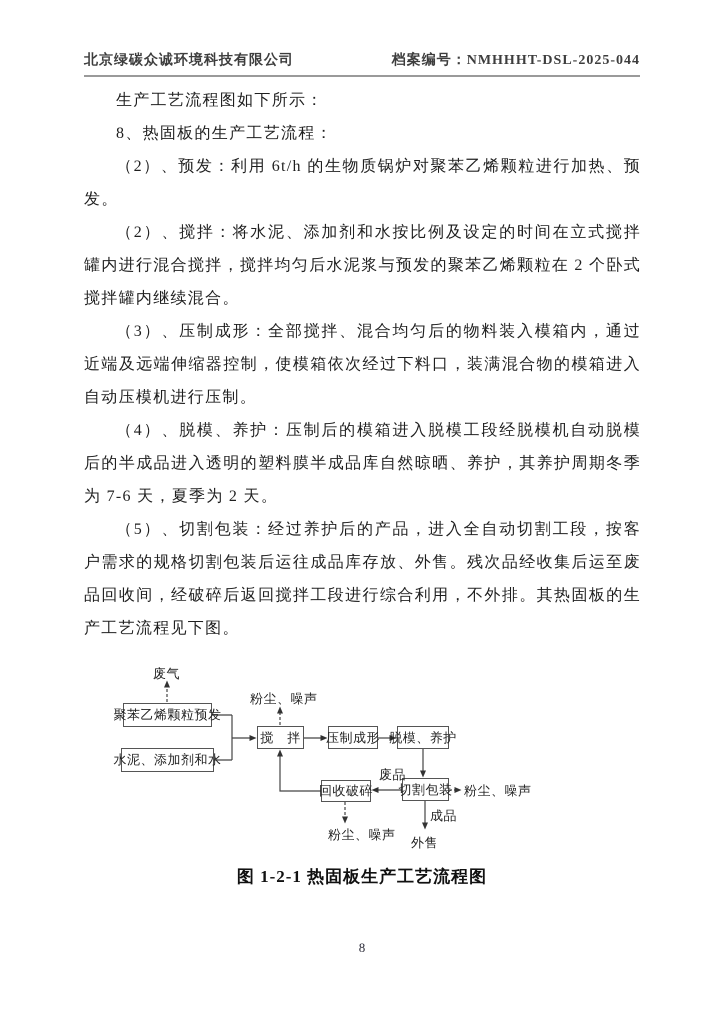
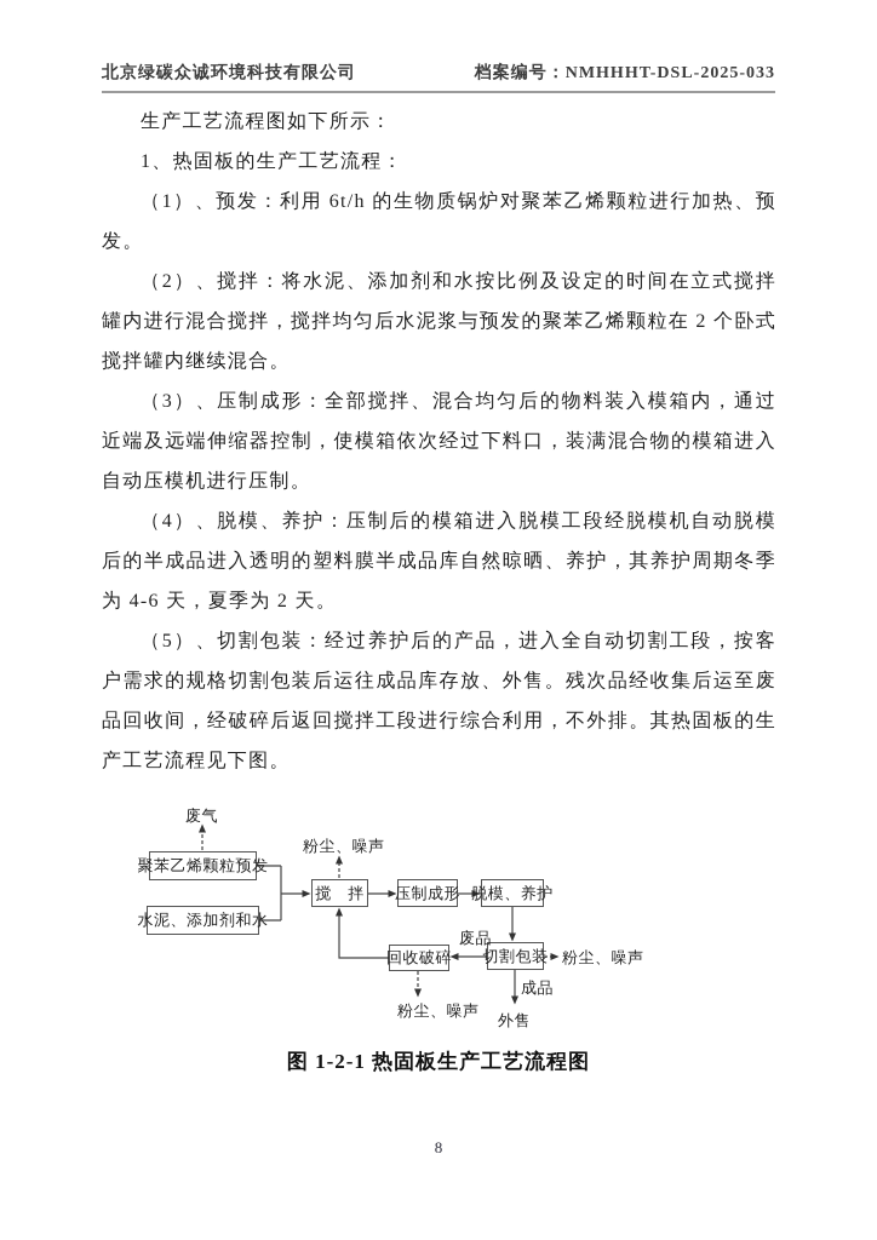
  北京绿碳众诚环境科技有限公司
- 档案编号：NMHHHT-DSL-2025-044
+ 档案编号：NMHHHT-DSL-2025-033
  生产工艺流程图如下所示：
- 8、热固板的生产工艺流程：
+ 1、热固板的生产工艺流程：
- （2）、预发：利用 6t/h 的生物质锅炉对聚苯乙烯颗粒进行加热、预发。
+ （1）、预发：利用 6t/h 的生物质锅炉对聚苯乙烯颗粒进行加热、预发。
  （2）、搅拌：将水泥、添加剂和水按比例及设定的时间在立式搅拌罐内进行混合搅拌，搅拌均匀后水泥浆与预发的聚苯乙烯颗粒在 2 个卧式搅拌罐内继续混合。
  （3）、压制成形：全部搅拌、混合均匀后的物料装入模箱内，通过近端及远端伸缩器控制，使模箱依次经过下料口，装满混合物的模箱进入自动压模机进行压制。
- （4）、脱模、养护：压制后的模箱进入脱模工段经脱模机自动脱模后的半成品进入透明的塑料膜半成品库自然晾晒、养护，其养护周期冬季为 7-6 天，夏季为 2 天。
+ （4）、脱模、养护：压制后的模箱进入脱模工段经脱模机自动脱模后的半成品进入透明的塑料膜半成品库自然晾晒、养护，其养护周期冬季为 4-6 天，夏季为 2 天。
  （5）、切割包装：经过养护后的产品，进入全自动切割工段，按客户需求的规格切割包装后运往成品库存放、外售。残次品经收集后运至废品回收间，经破碎后返回搅拌工段进行综合利用，不外排。其热固板的生产工艺流程见下图。
  聚苯乙烯颗粒预发
  水泥、添加剂和水
  搅 拌
  压制成形
  脱模、养护
  切割包装
  回收破碎
  废气
  粉尘、噪声
  废品
  粉尘、噪声
  成品
  外售
  粉尘、噪声
  图 1-2-1 热固板生产工艺流程图
  8
